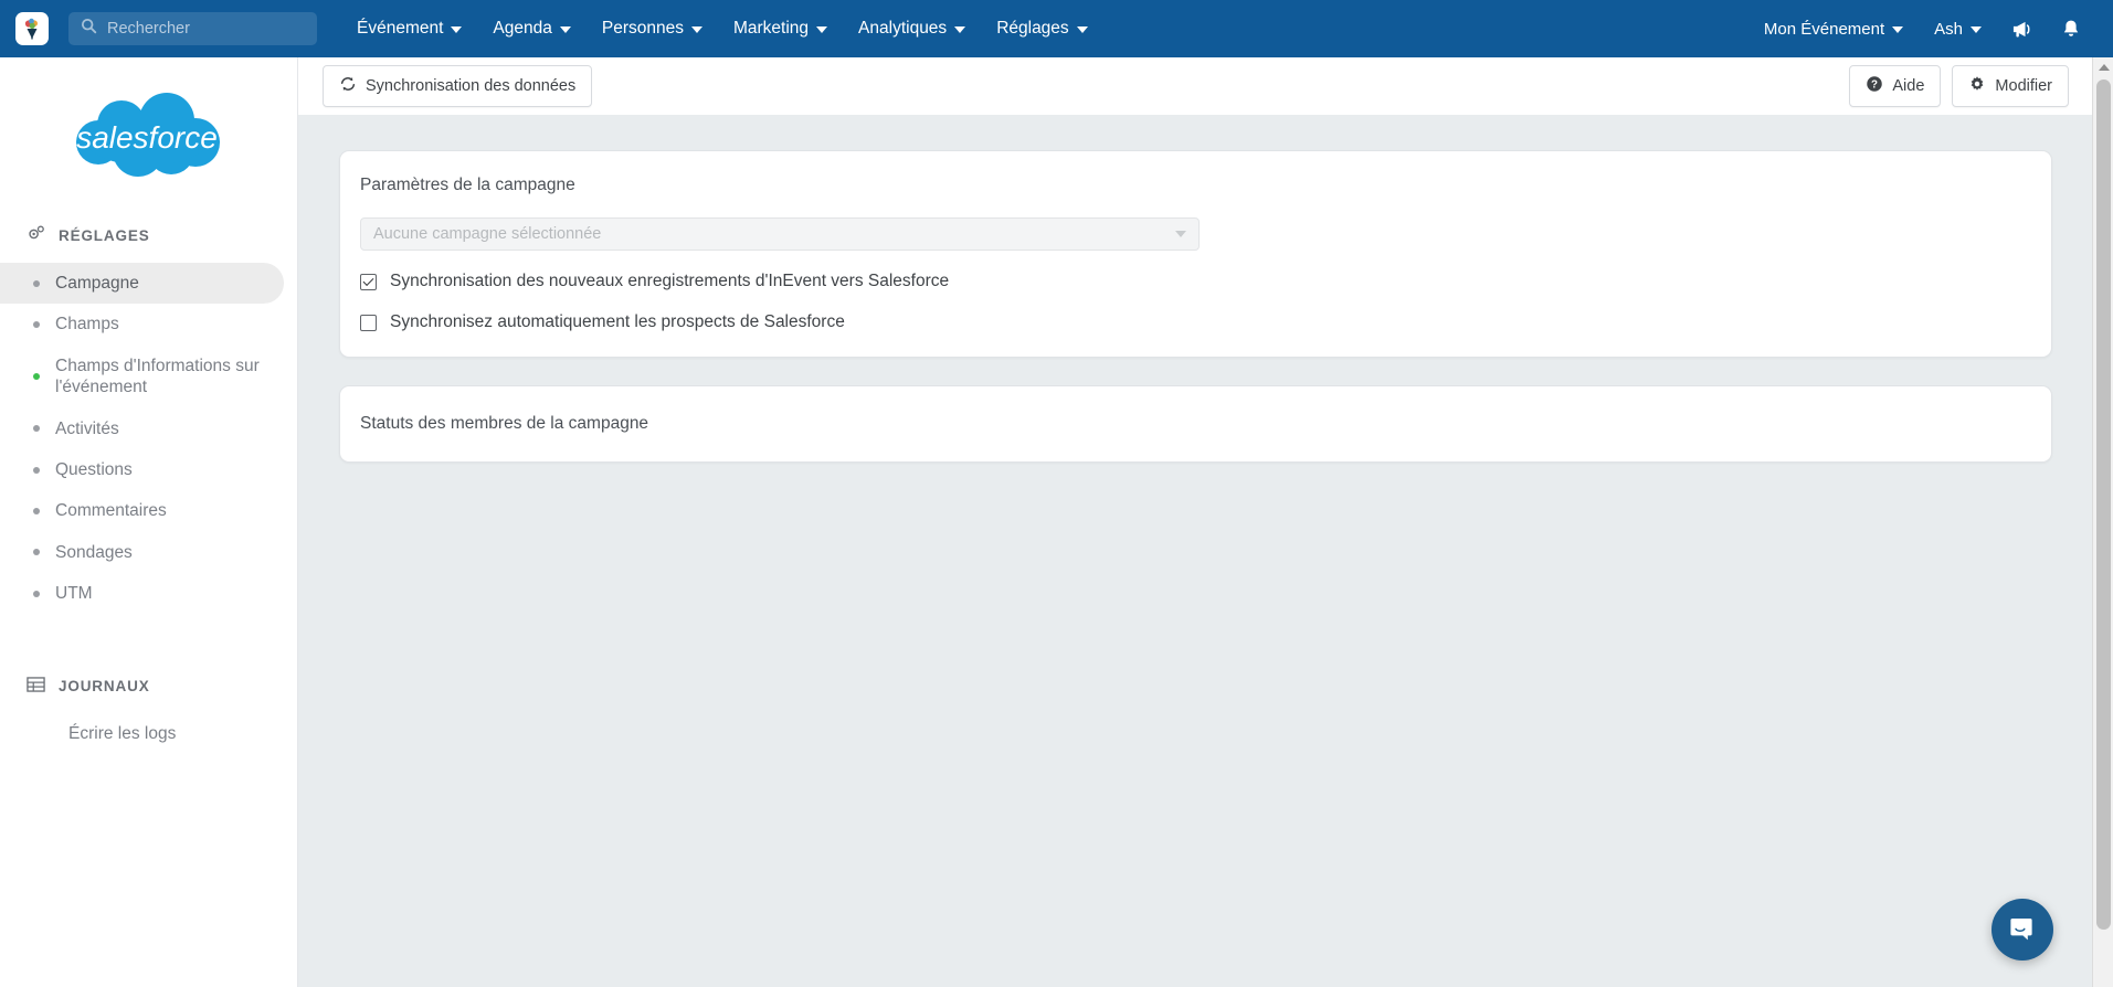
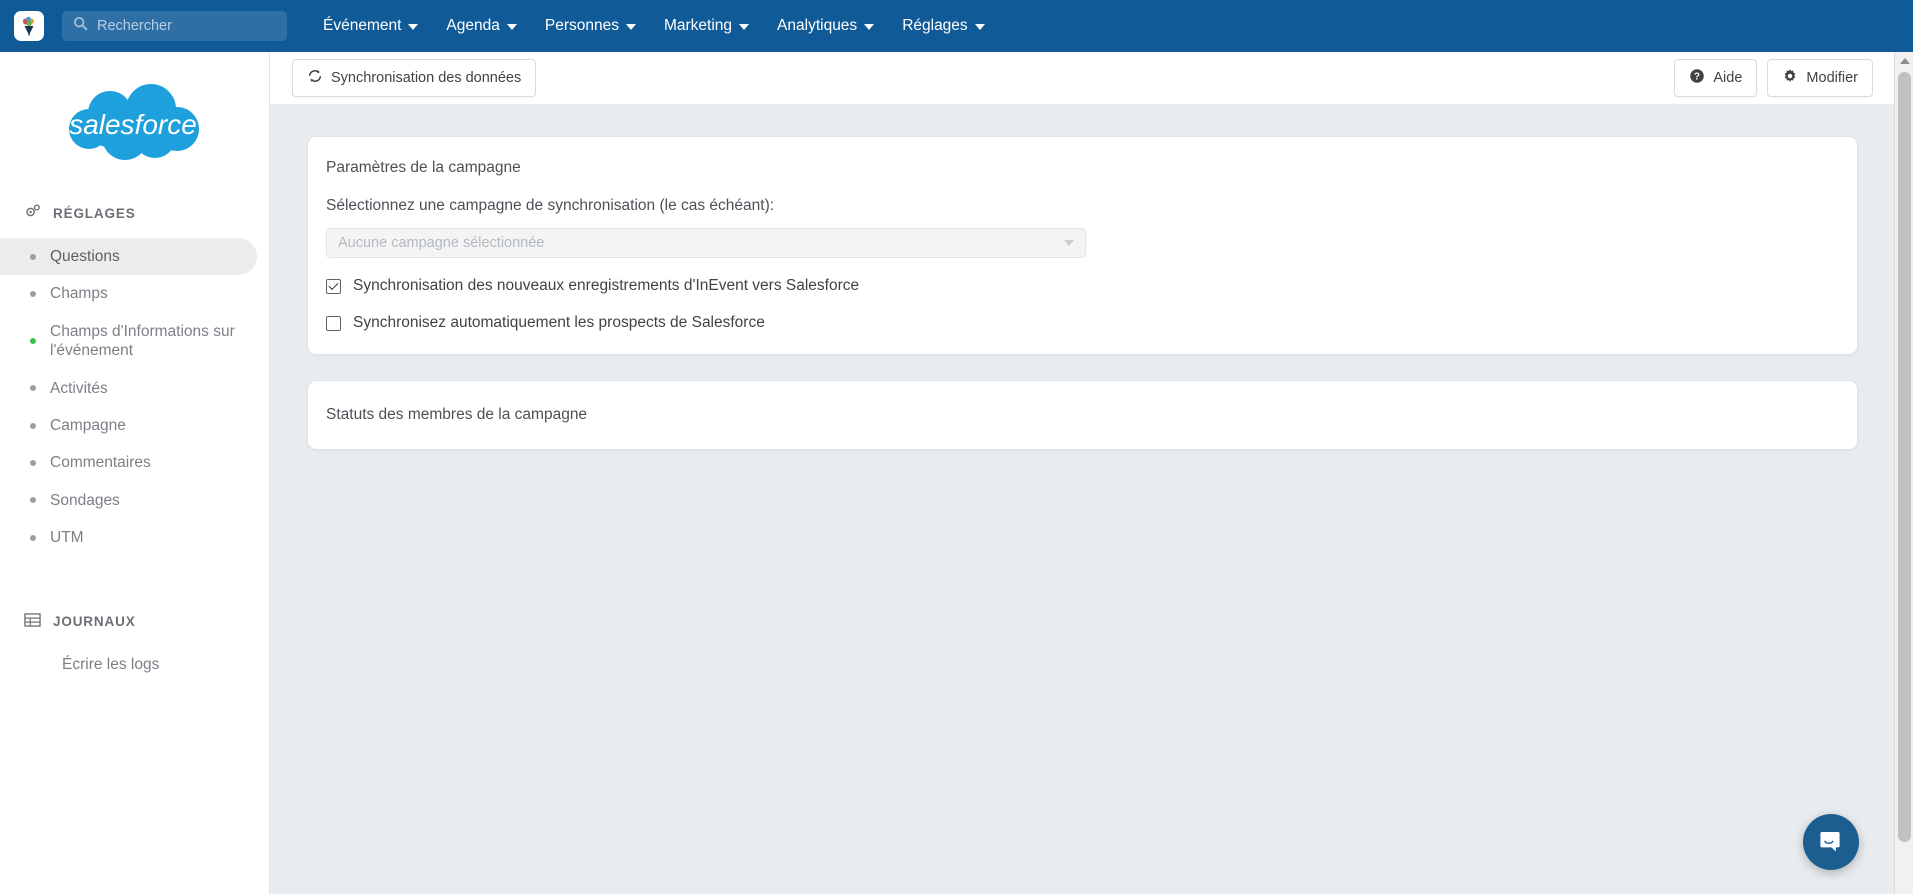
  Rechercher
  Événement
  Agenda
  Personnes
  Marketing
  Analytiques
  Réglages
- Mon Événement
- Ash
  salesforce
  RÉGLAGES
- Campagne
+ Questions
  Champs
  Champs d'Informations sur l'événement
  Activités
- Questions
+ Campagne
  Commentaires
  Sondages
  UTM
  JOURNAUX
  Écrire les logs
  Synchronisation des données
  ?
  Aide
  Modifier
  Paramètres de la campagne
+ Sélectionnez une campagne de synchronisation (le cas échéant):
  Aucune campagne sélectionnée
  Synchronisation des nouveaux enregistrements d'InEvent vers Salesforce
  Synchronisez automatiquement les prospects de Salesforce
  Statuts des membres de la campagne
